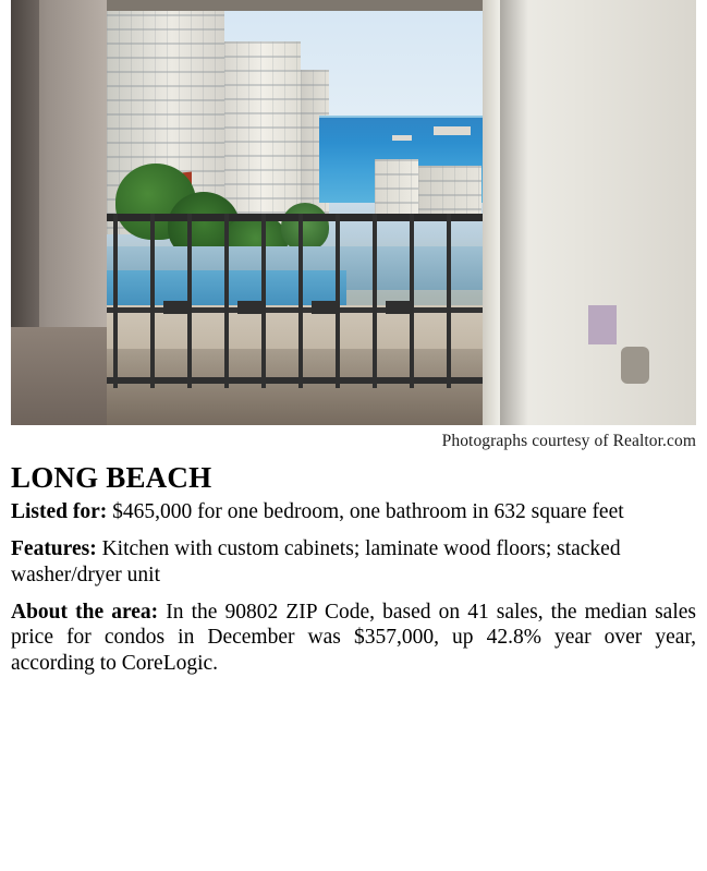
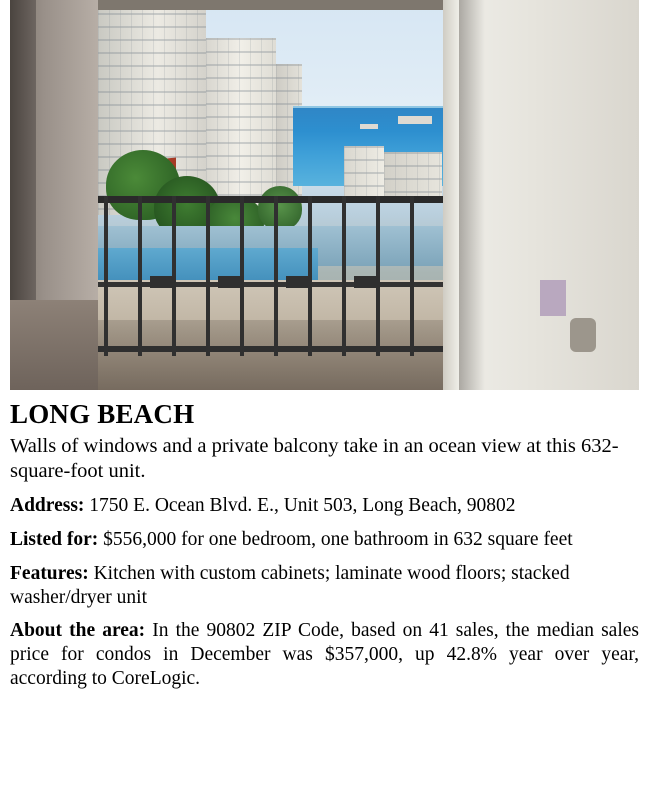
- Photographs courtesy of Realtor.com
  LONG BEACH
+ Walls of windows and a private balcony take in an ocean view at this 632-square-foot unit.
+ Address: 1750 E. Ocean Blvd. E., Unit 503, Long Beach, 90802
- Listed for: $465,000 for one bedroom, one bathroom in 632 square feet
+ Listed for: $556,000 for one bedroom, one bathroom in 632 square feet
  Features: Kitchen with custom cabinets; laminate wood floors; stacked washer/dryer unit
  About the area: In the 90802 ZIP Code, based on 41 sales, the median sales price for condos in December was $357,000, up 42.8% year over year, according to CoreLogic.
